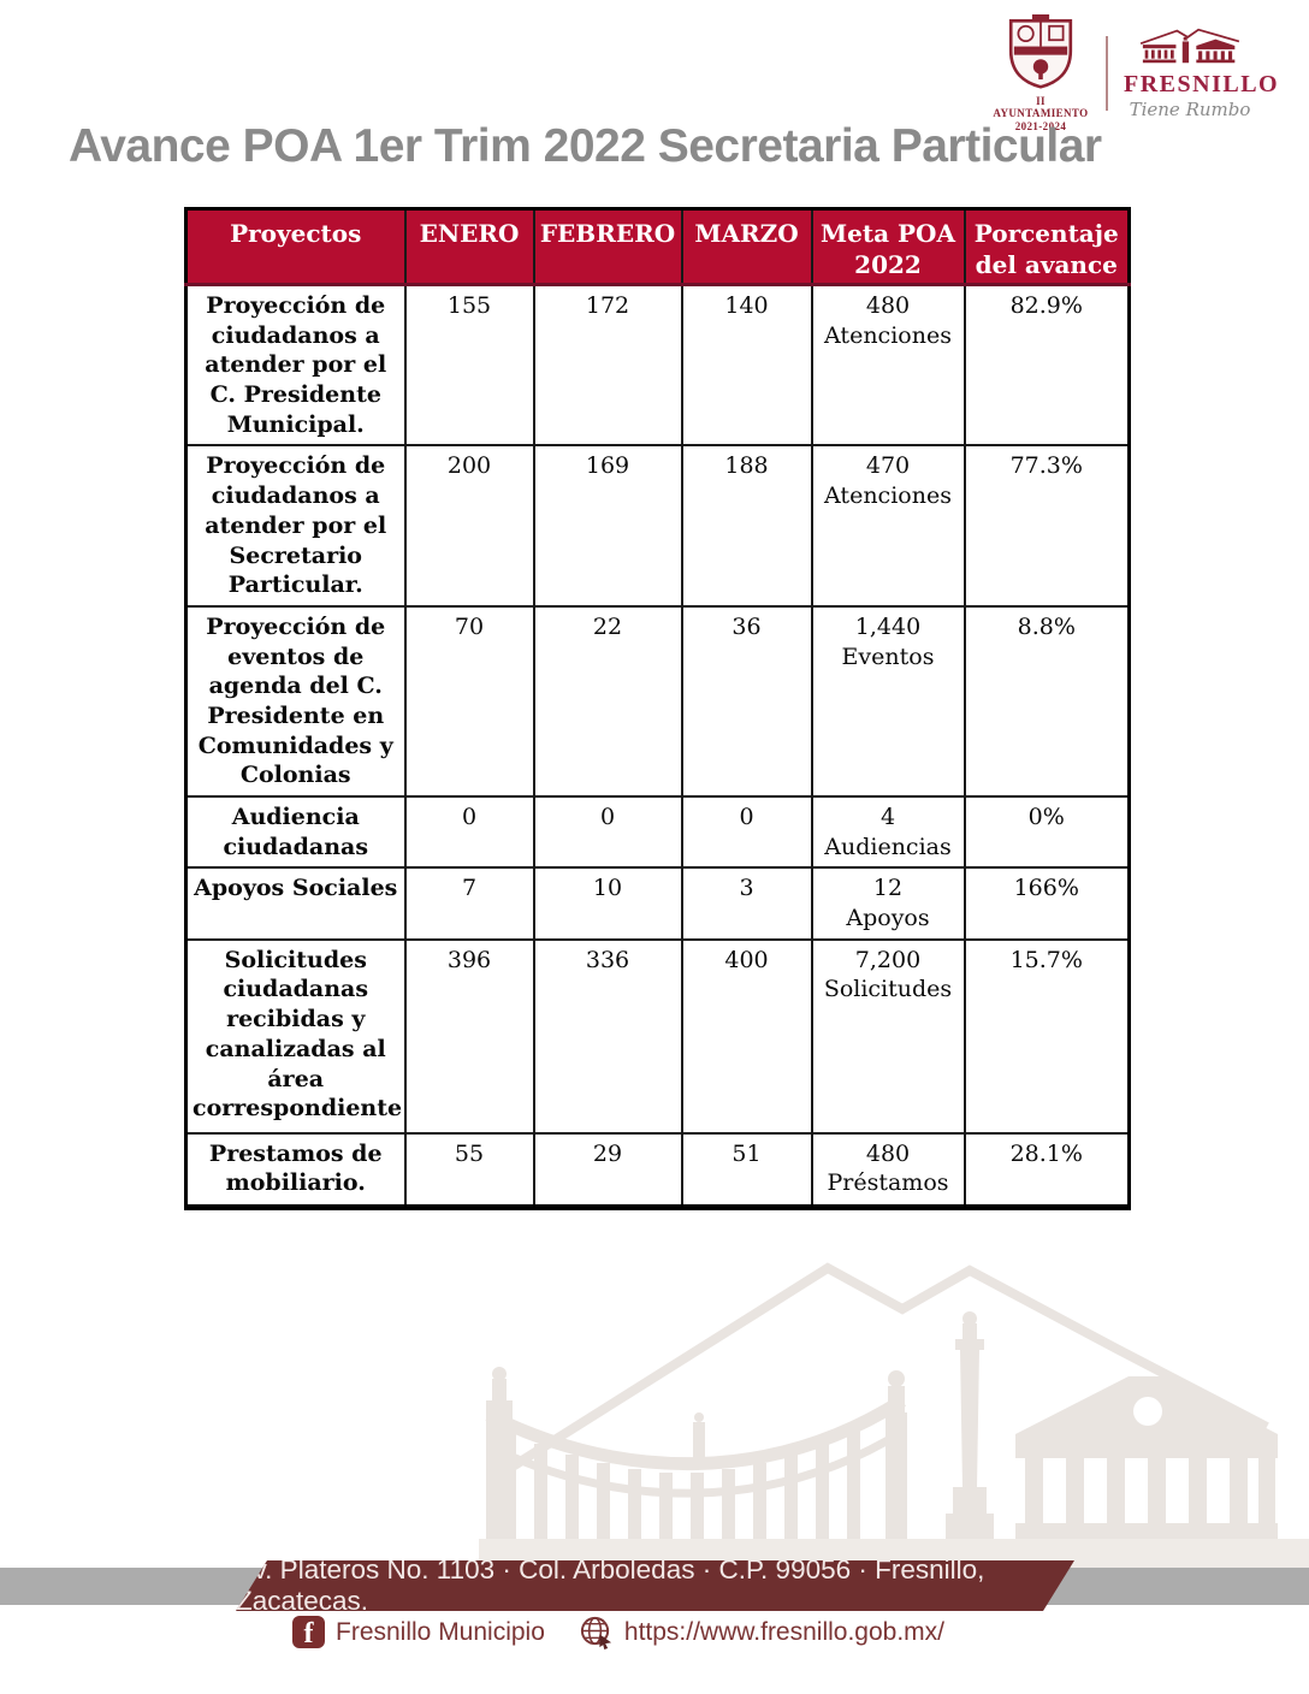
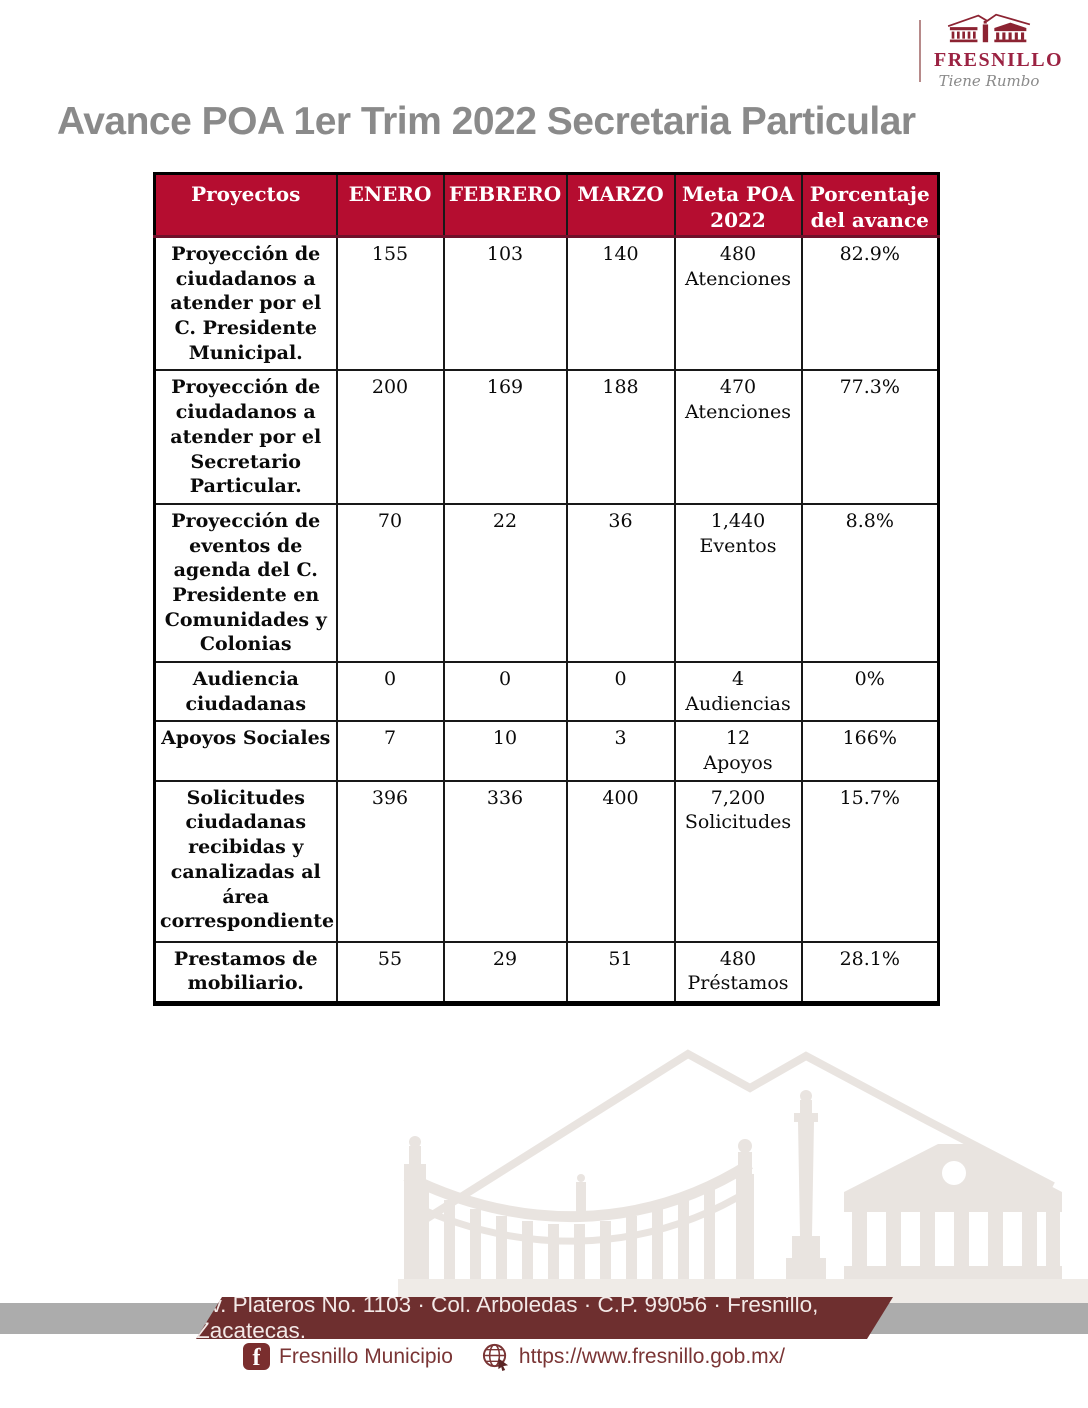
- II AYUNTAMIENTO
- 2021-2024
  FRESNILLO
  Tiene Rumbo
  Avance POA 1er Trim 2022 Secretaria Particular
  Proyectos	ENERO	FEBRERO	MARZO	Meta POA 2022	Porcentaje del avance
- Proyección de ciudadanos a atender por el C. Presidente Municipal.	155	172	140	480 Atenciones	82.9%
+ Proyección de ciudadanos a atender por el C. Presidente Municipal.	155	103	140	480 Atenciones	82.9%
  Proyección de ciudadanos a atender por el Secretario Particular.	200	169	188	470 Atenciones	77.3%
  Proyección de eventos de agenda del C. Presidente en Comunidades y Colonias	70	22	36	1,440 Eventos	8.8%
  Audiencia ciudadanas	0	0	0	4 Audiencias	0%
  Apoyos Sociales	7	10	3	12 Apoyos	166%
  Solicitudes ciudadanas recibidas y canalizadas al área correspondiente	396	336	400	7,200 Solicitudes	15.7%
  Prestamos de mobiliario.	55	29	51	480 Préstamos	28.1%
  . Plateros No. 1103 · Col. Arboledas · C.P. 99056 · Fresnillo, Zacatecas.
  f
  Fresnillo Municipio
  https://www.fresnillo.gob.mx/
